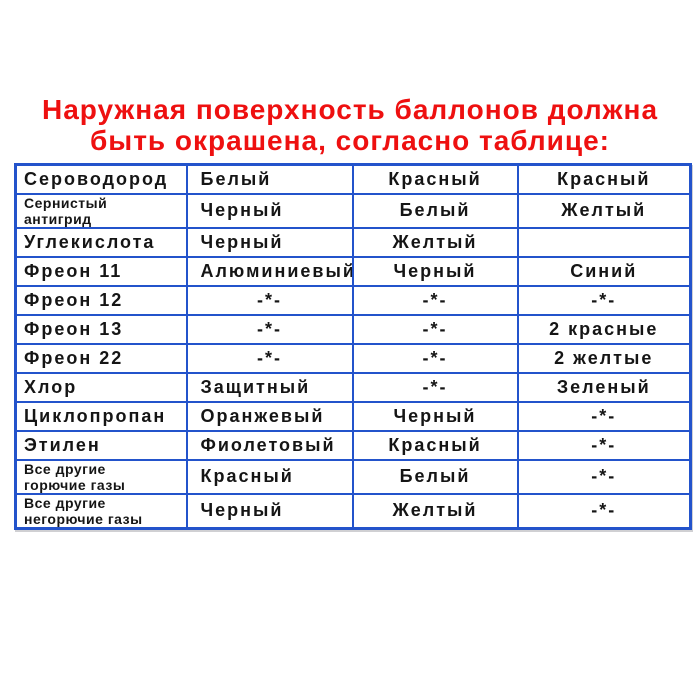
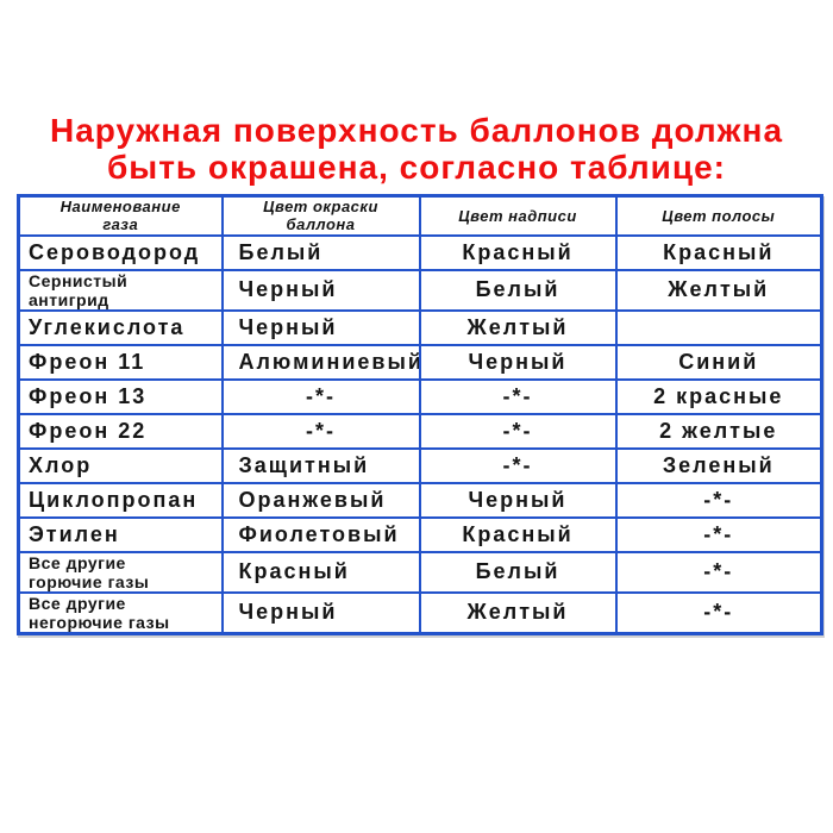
  Наружная поверхность баллонов должна
  быть окрашена, согласно таблице:
+ Наименование газа	Цвет окраски баллона	Цвет надписи	Цвет полосы
  Сероводород	Белый	Красный	Красный
  Сернистый антигрид	Черный	Белый	Желтый
  Углекислота	Черный	Желтый
  Фреон 11	Алюминиевый	Черный	Синий
- Фреон 12	-*-	-*-	-*-
  Фреон 13	-*-	-*-	2 красные
  Фреон 22	-*-	-*-	2 желтые
  Хлор	Защитный	-*-	Зеленый
  Циклопропан	Оранжевый	Черный	-*-
  Этилен	Фиолетовый	Красный	-*-
  Все другие горючие газы	Красный	Белый	-*-
  Все другие негорючие газы	Черный	Желтый	-*-
